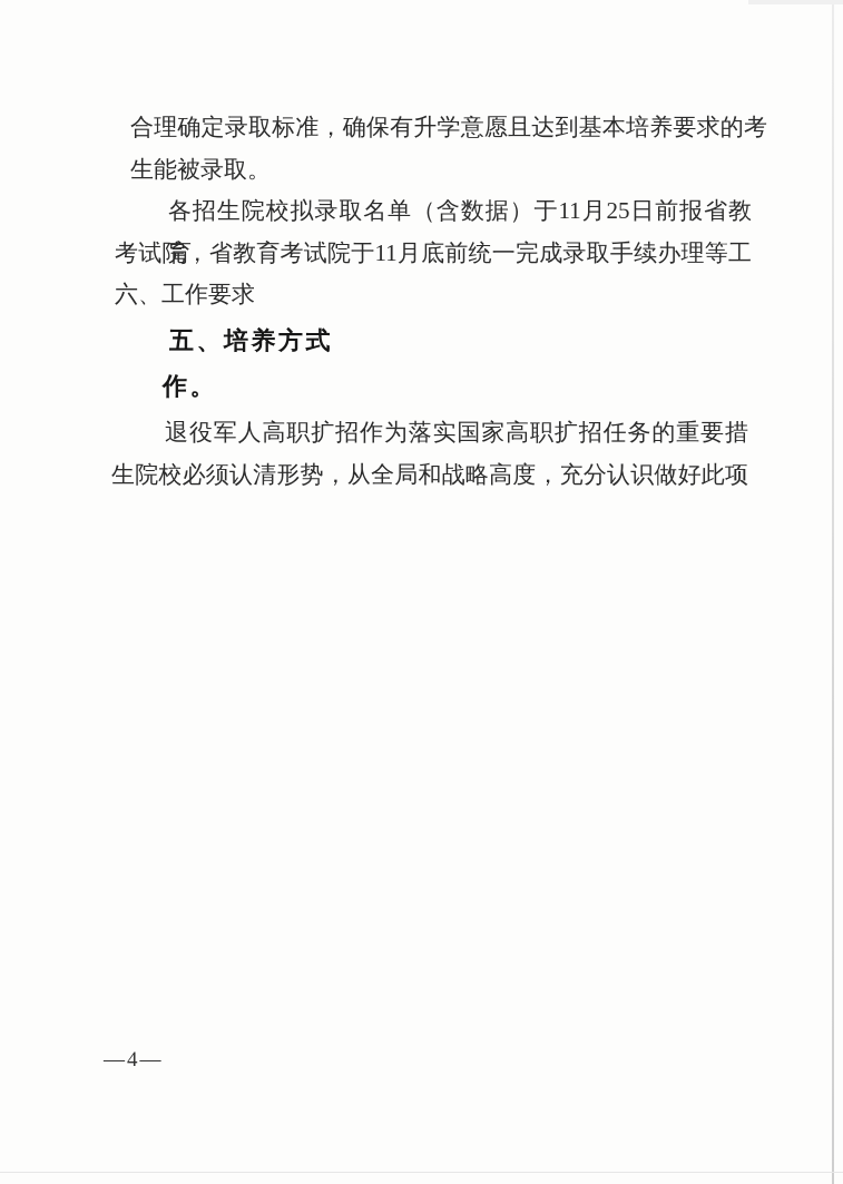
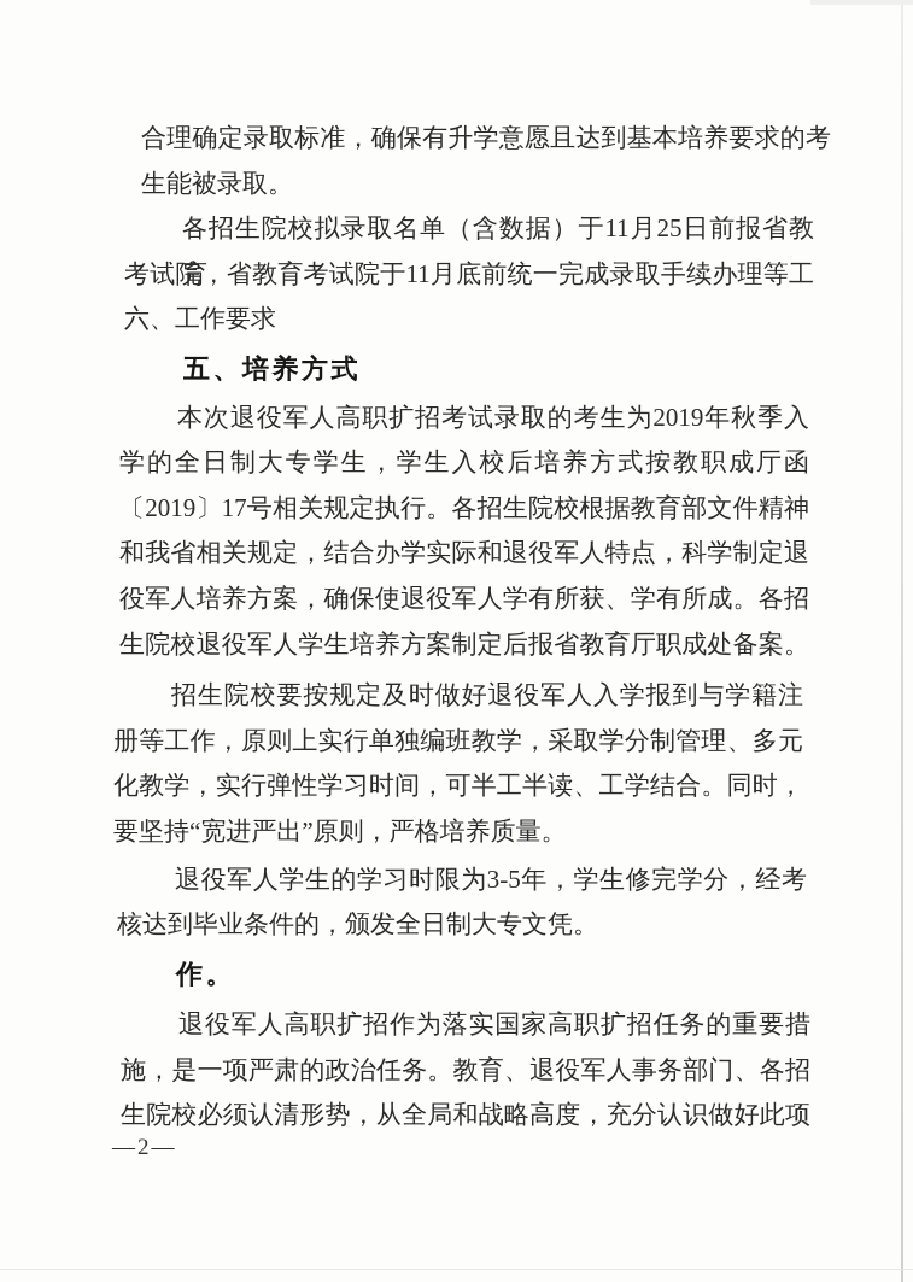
  合理确定录取标准，确保有升学意愿且达到基本培养要求的考
  生能被录取。
  各招生院校拟录取名单（含数据）于11月25日前报省教育
  考试院，省教育考试院于11月底前统一完成录取手续办理等工
  六、工作要求
  五、培养方式
+ 本次退役军人高职扩招考试录取的考生为2019年秋季入
+ 学的全日制大专学生，学生入校后培养方式按教职成厅函
+ 〔2019〕17号相关规定执行。各招生院校根据教育部文件精神
+ 和我省相关规定，结合办学实际和退役军人特点，科学制定退
+ 役军人培养方案，确保使退役军人学有所获、学有所成。各招
+ 生院校退役军人学生培养方案制定后报省教育厅职成处备案。
+ 招生院校要按规定及时做好退役军人入学报到与学籍注
+ 册等工作，原则上实行单独编班教学，采取学分制管理、多元
+ 化教学，实行弹性学习时间，可半工半读、工学结合。同时，
+ 要坚持“宽进严出”原则，严格培养质量。
+ 退役军人学生的学习时限为3-5年，学生修完学分，经考
+ 核达到毕业条件的，颁发全日制大专文凭。
  作。
  退役军人高职扩招作为落实国家高职扩招任务的重要措
+ 施，是一项严肃的政治任务。教育、退役军人事务部门、各招
  生院校必须认清形势，从全局和战略高度，充分认识做好此项
- —4—
+ —2—
